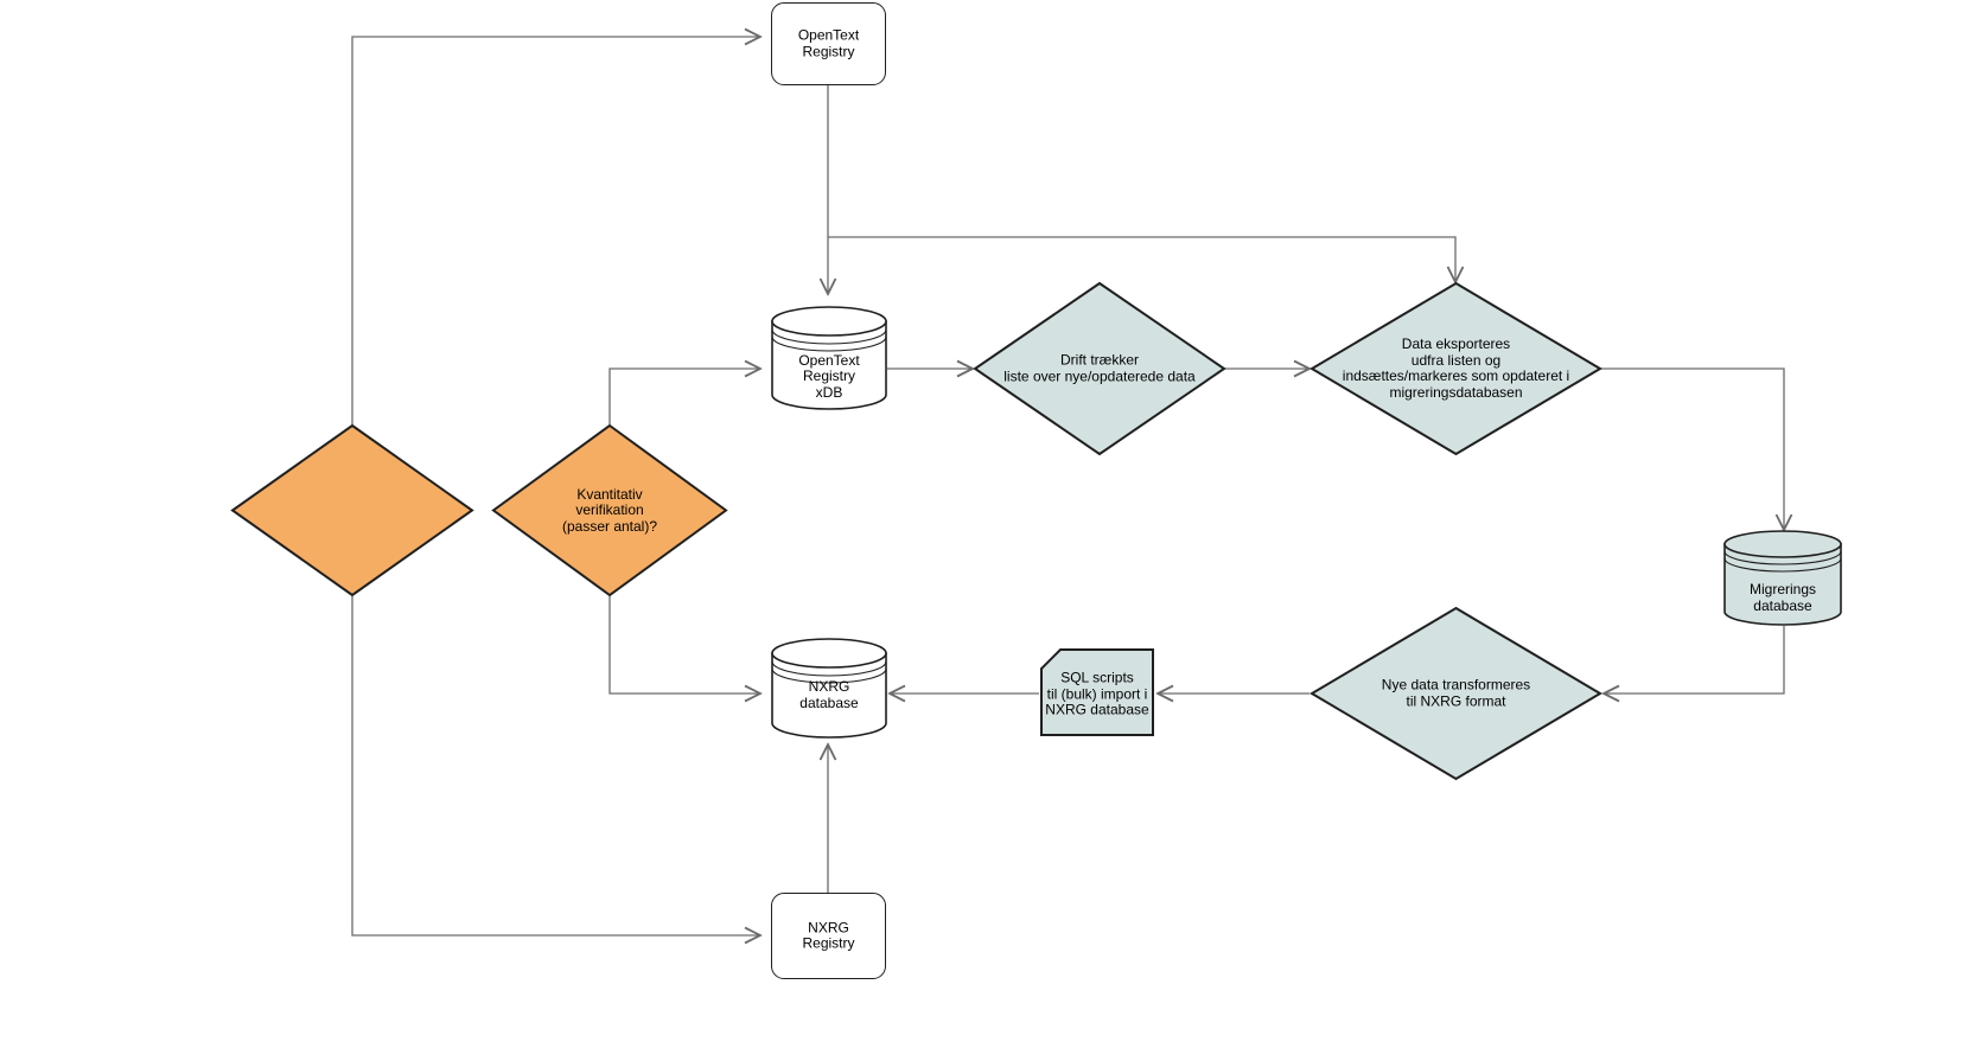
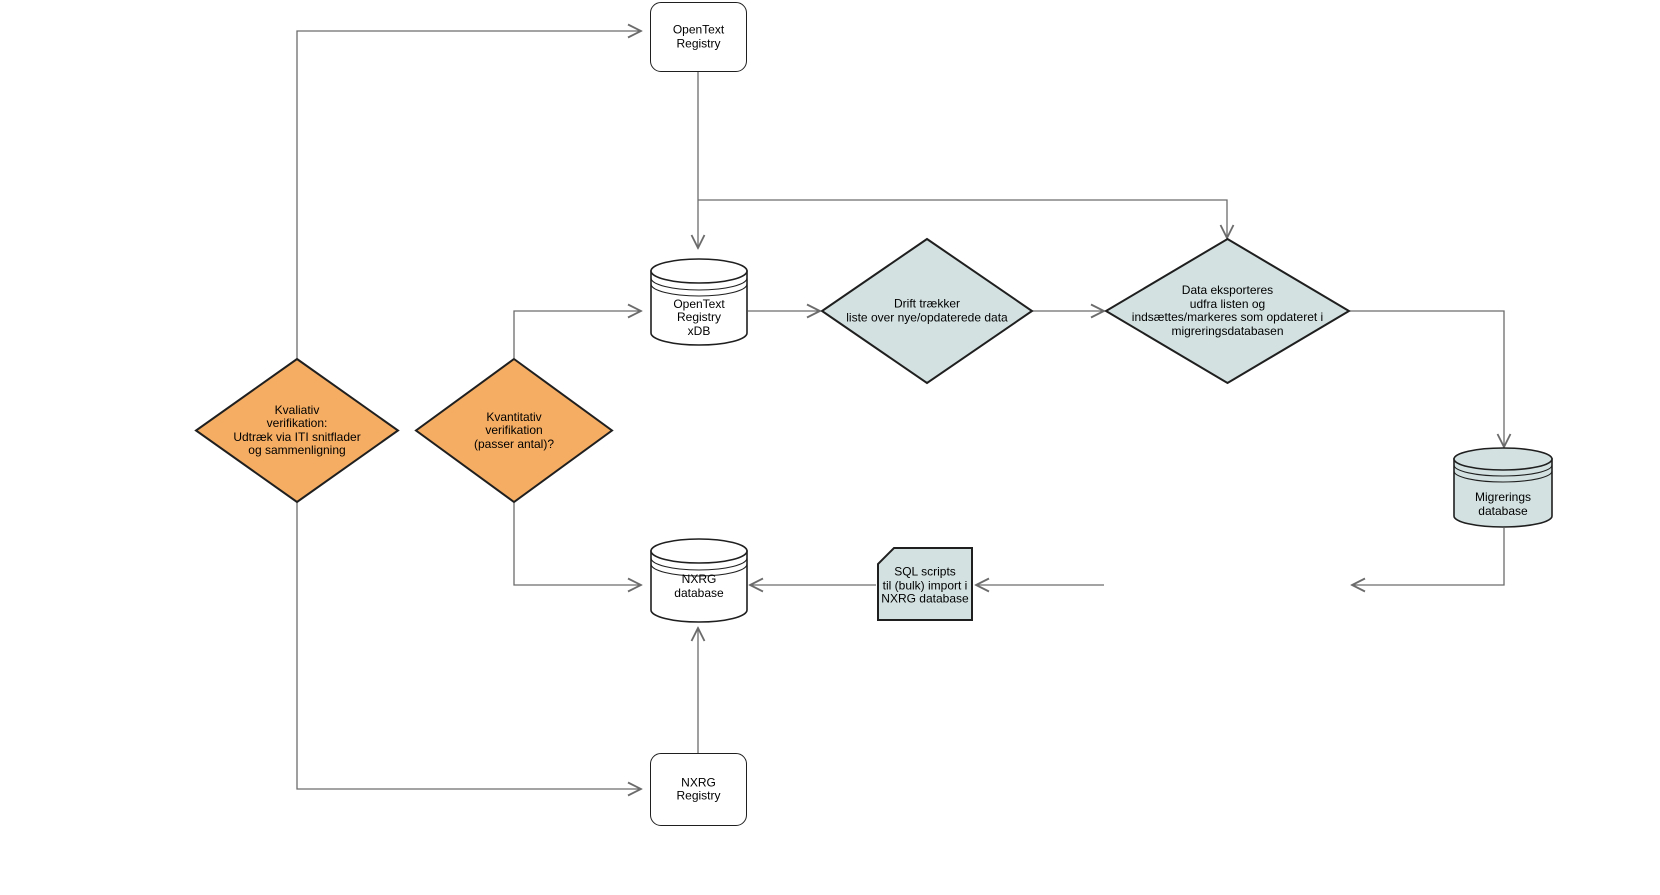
  OpenText
  Registry
  OpenText
  Registry
  xDB
  Drift trækker
  liste over nye/opdaterede data
  Data eksporteres
  udfra listen og
  indsættes/markeres som opdateret i
  migreringsdatabasen
  Migrerings
  database
- Nye data transformeres
- til NXRG format
  SQL scripts
  til (bulk) import i
  NXRG database
  NXRG
  database
  NXRG
  Registry
+ Kvaliativ
+ verifikation:
+ Udtræk via ITI snitflader
+ og sammenligning
  Kvantitativ
  verifikation
  (passer antal)?
